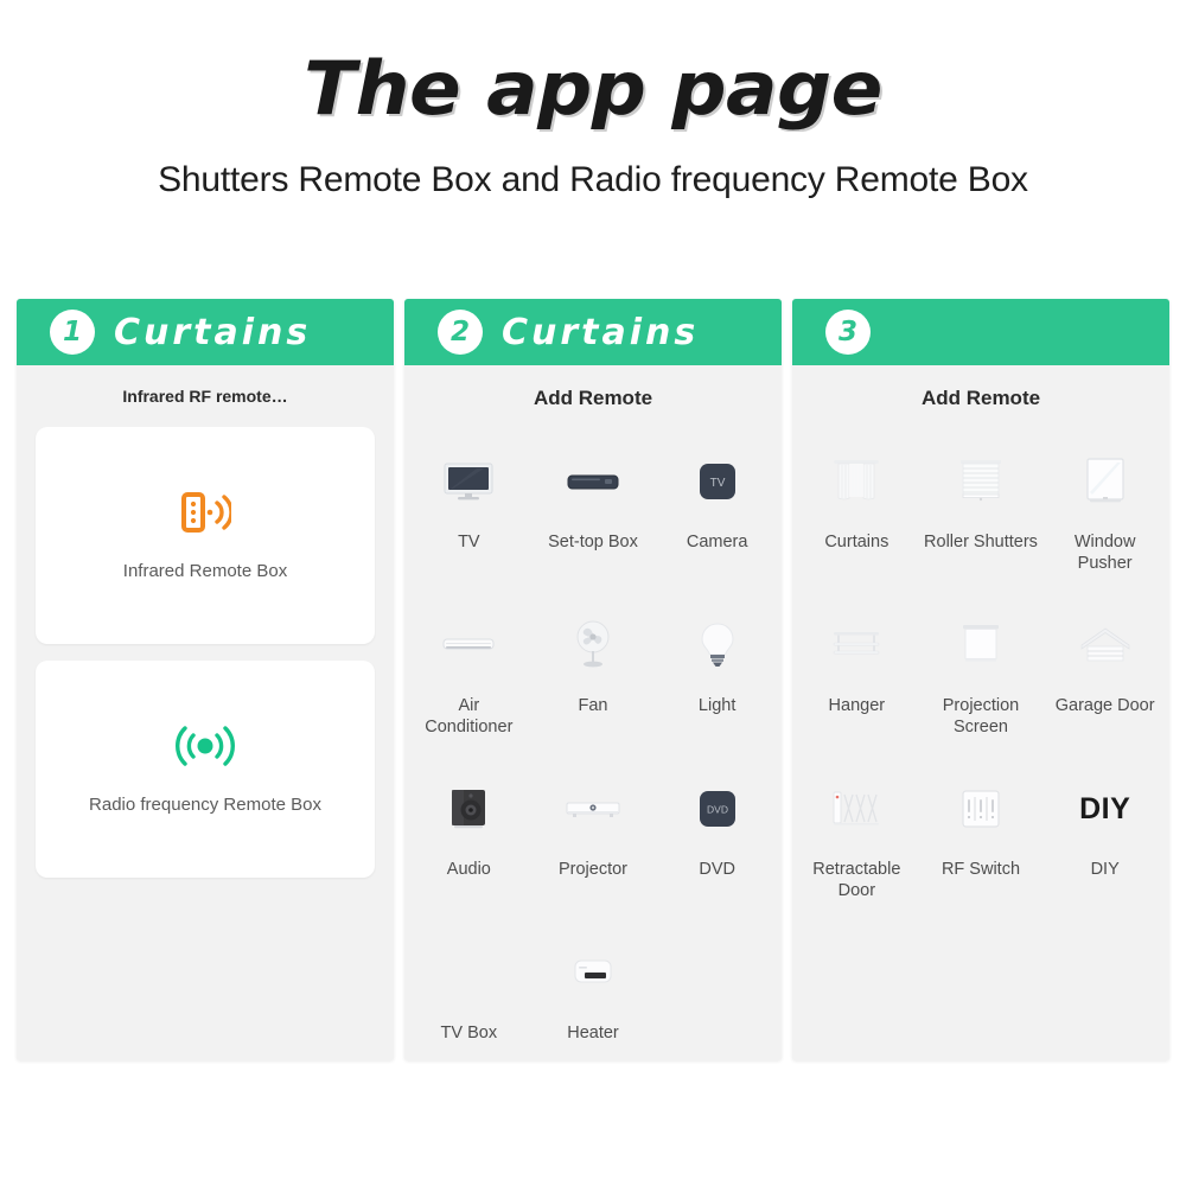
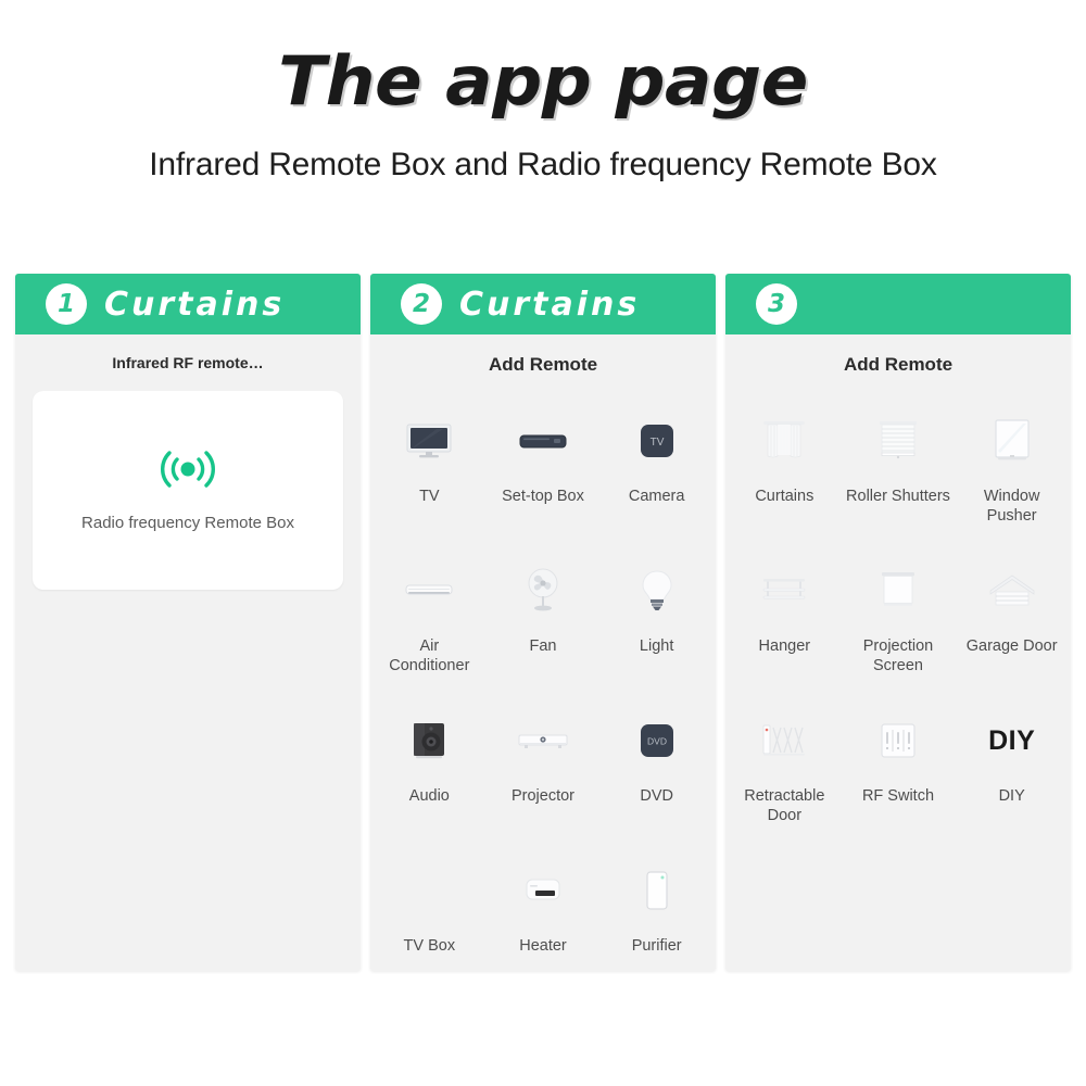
  The app page
- Shutters Remote Box and Radio frequency Remote Box
+ Infrared Remote Box and Radio frequency Remote Box
  1
  Curtains
  Infrared RF remote…
- Infrared Remote Box
  Radio frequency Remote Box
  2
  Curtains
  Add Remote
  TV
  Set-top Box
  TV
  Camera
  Air
  Conditioner
  Fan
  Light
  Audio
  Projector
  DVD
  DVD
  TV Box
  Heater
+ Purifier
  3
  Add Remote
  Curtains
  Roller Shutters
  Window
  Pusher
  Hanger
  Projection
  Screen
  Garage Door
  Retractable
  Door
  RF Switch
  DIY
  DIY
